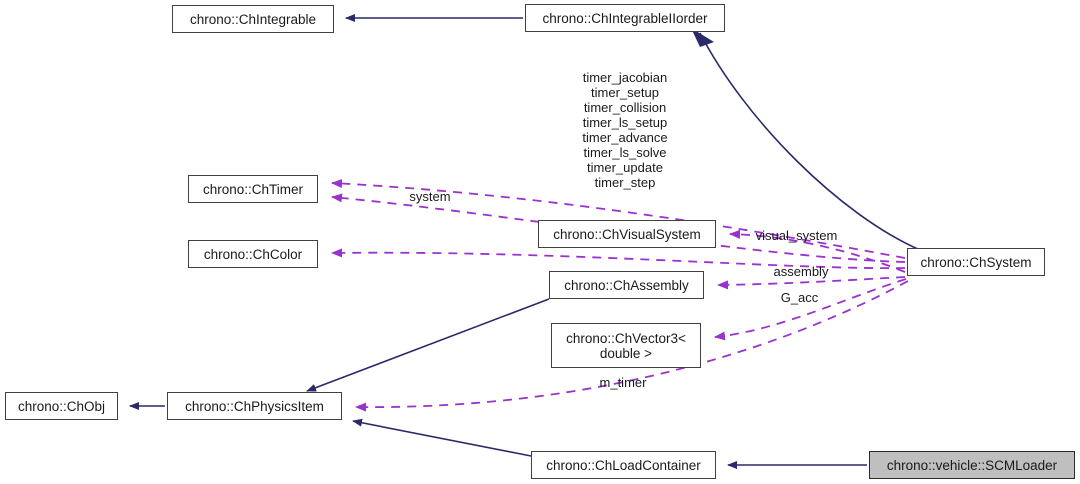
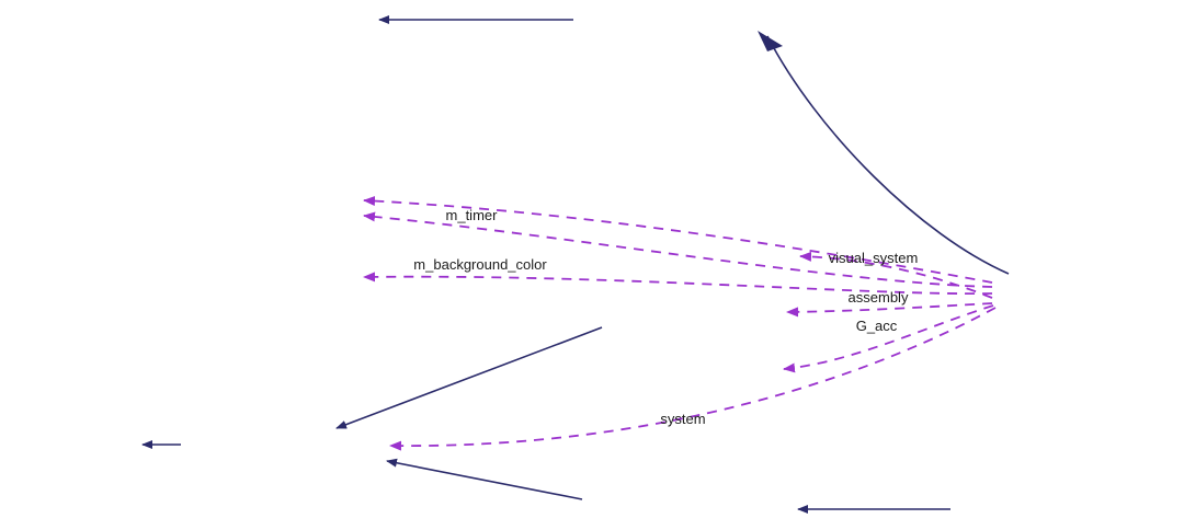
- chrono::ChIntegrable
- chrono::ChIntegrableIIorder
- chrono::ChTimer
- chrono::ChColor
- chrono::ChVisualSystem
- chrono::ChAssembly
- chrono::ChVector3<
- double >
- chrono::ChSystem
- chrono::ChObj
- chrono::ChPhysicsItem
- chrono::ChLoadContainer
- chrono::vehicle::SCMLoader
- timer_jacobian
- timer_setup
- timer_collision
- timer_ls_setup
- timer_advance
- timer_ls_solve
- timer_update
- timer_step
- system
+ m_timer
+ m_background_color
  visual_system
  assembly
  G_acc
- m_timer
+ system
